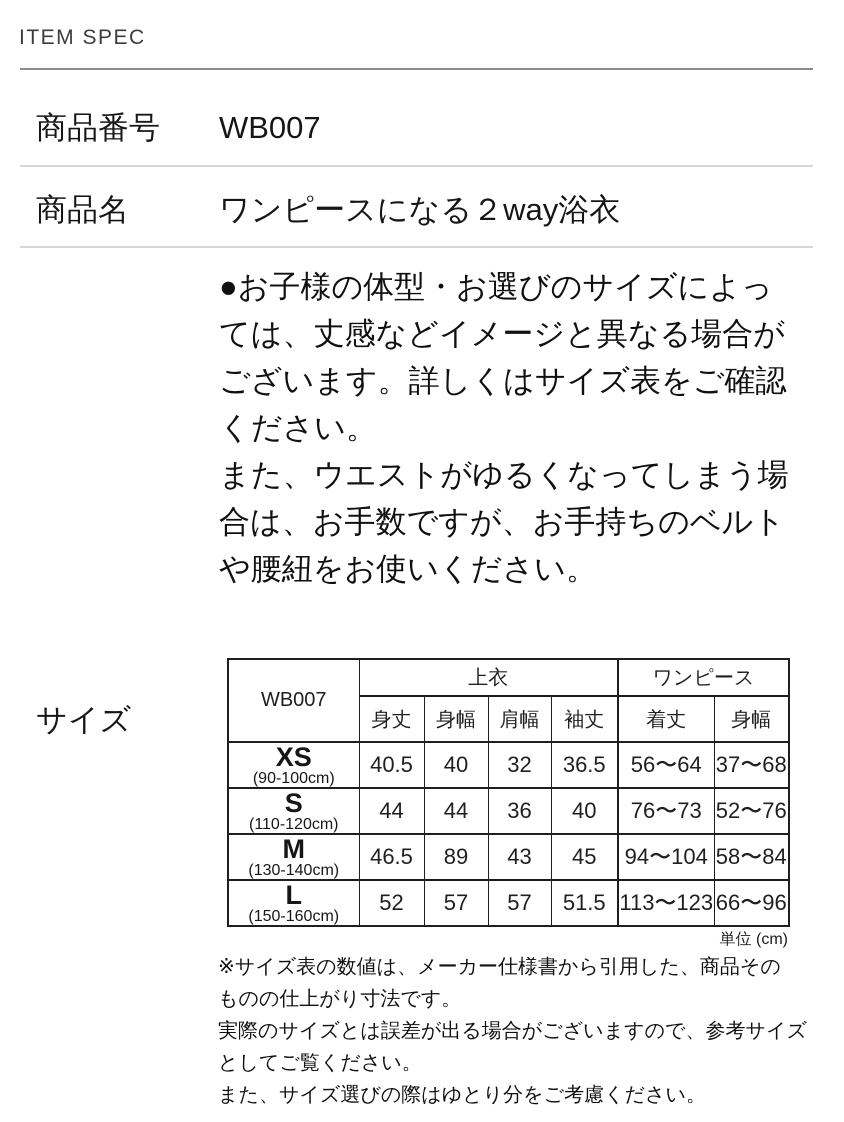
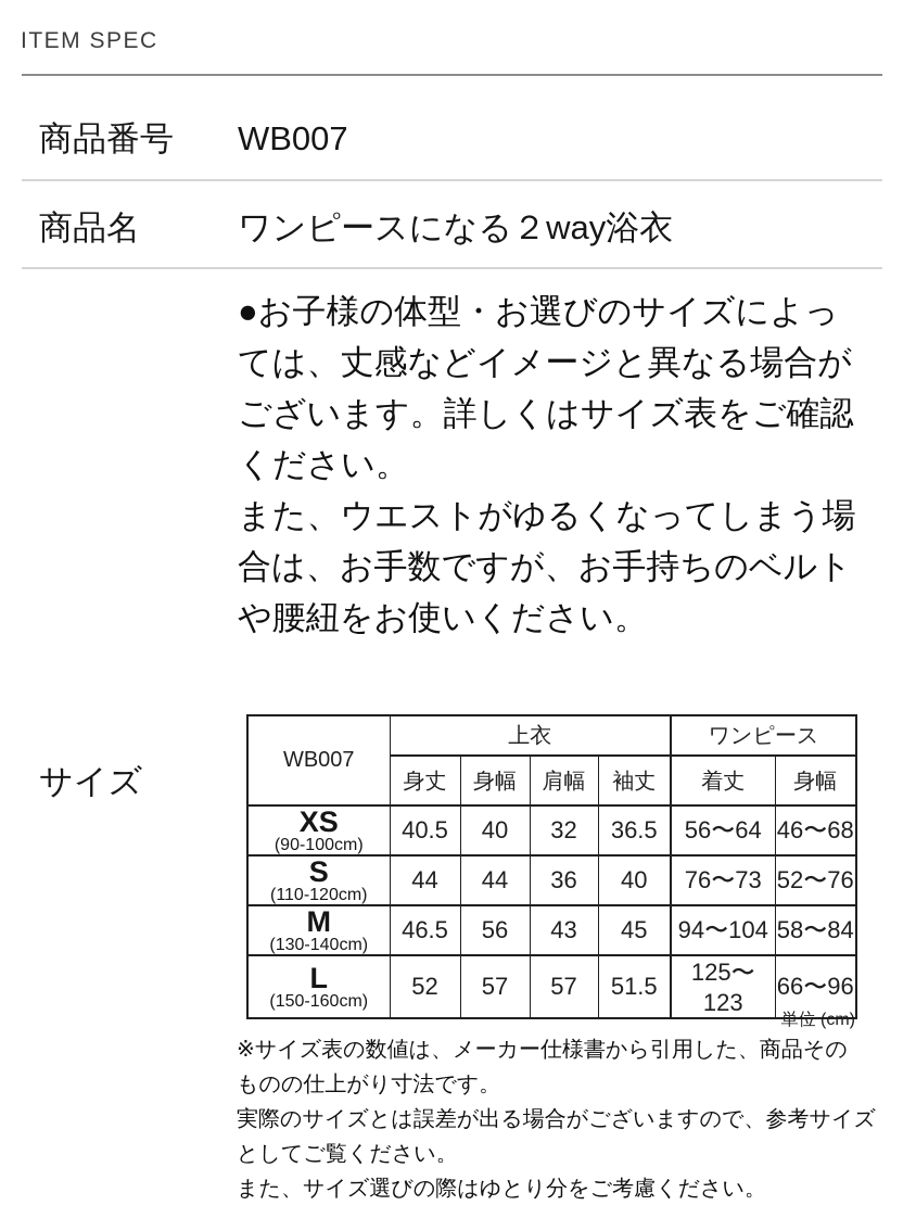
  ITEM SPEC
  商品番号
  WB007
  商品名
  ワンピースになる２way浴衣
  ●お子様の体型・お選びのサイズによっ
  ては、丈感などイメージと異なる場合が
  ございます。詳しくはサイズ表をご確認
  ください。
  また、ウエストがゆるくなってしまう場
  合は、お手数ですが、お手持ちのベルト
  や腰紐をお使いください。
  サイズ
  WB007	上衣	ワンピース
  身丈	身幅	肩幅	袖丈	着丈	身幅
- XS (90-100cm)	40.5	40	32	36.5	56〜64	37〜68
+ XS (90-100cm)	40.5	40	32	36.5	56〜64	46〜68
  S (110-120cm)	44	44	36	40	76〜73	52〜76
- M (130-140cm)	46.5	89	43	45	94〜104	58〜84
+ M (130-140cm)	46.5	56	43	45	94〜104	58〜84
- L (150-160cm)	52	57	57	51.5	113〜123	66〜96
+ L (150-160cm)	52	57	57	51.5	125〜123	66〜96
  単位 (cm)
  ※サイズ表の数値は、メーカー仕様書から引用した、商品その
  ものの仕上がり寸法です。
  実際のサイズとは誤差が出る場合がございますので、参考サイズ
  としてご覧ください。
  また、サイズ選びの際はゆとり分をご考慮ください。
